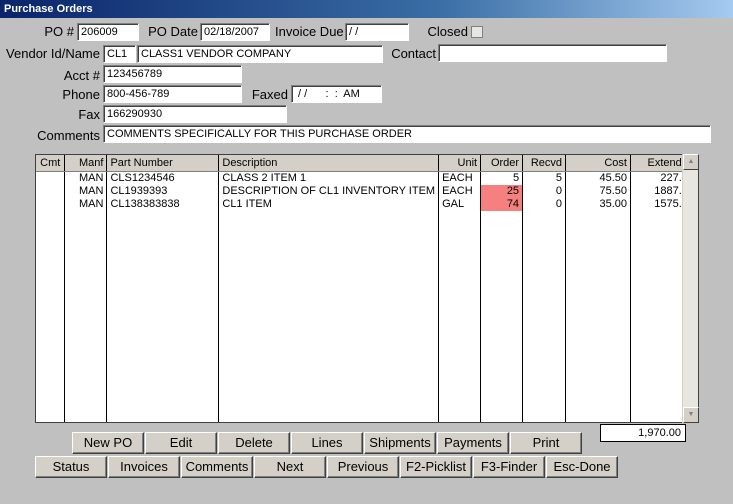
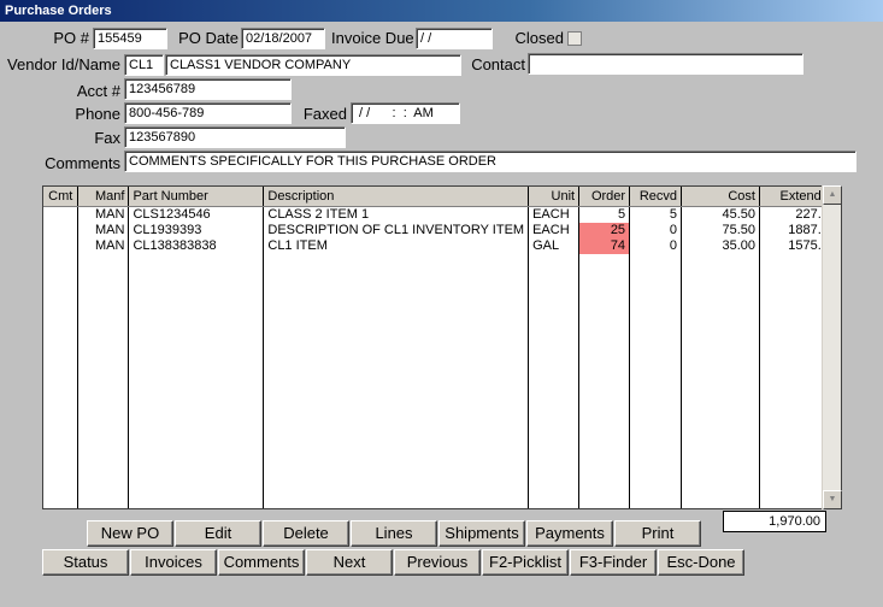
  Purchase Orders
  PO #
- 206009
+ 155459
  PO Date
  02/18/2007
  Invoice Due
  / /
  Closed
  Vendor Id/Name
  CL1
  CLASS1 VENDOR COMPANY
  Contact
  Acct #
  123456789
  Phone
  800-456-789
  Faxed
  / / : : AM
  Fax
- 166290930
+ 123567890
  Comments
  COMMENTS SPECIFICALLY FOR THIS PURCHASE ORDER
  Cmt	Manf	Part Number	Description	Unit	Order	Recvd	Cost	Extend
  	MAN	CLS1234546	CLASS 2 ITEM 1	EACH	5	5	45.50	227.
  	MAN	CL1939393	DESCRIPTION OF CL1 INVENTORY ITEM	EACH	25	0	75.50	1887.
  	MAN	CL138383838	CL1 ITEM	GAL	74	0	35.00	1575.
  1,970.00
  New PO
  Edit
  Delete
  Lines
  Shipments
  Payments
  Print
  Status
  Invoices
  Comments
  Next
  Previous
  F2-Picklist
  F3-Finder
  Esc-Done
